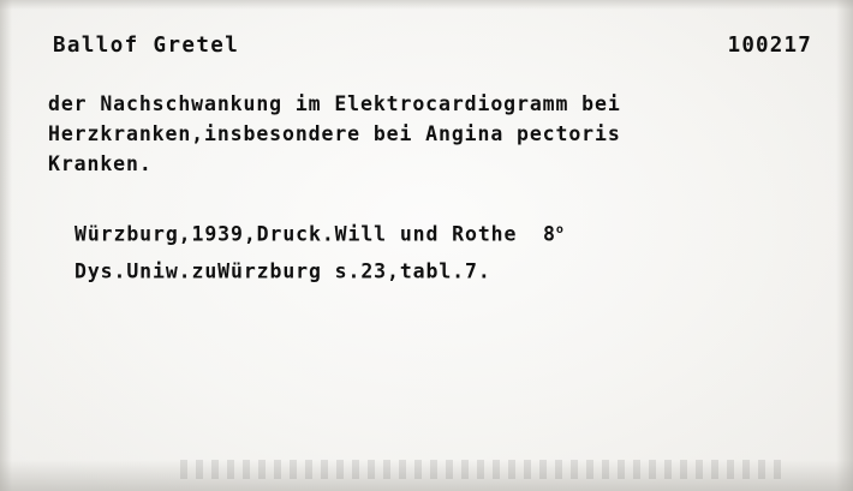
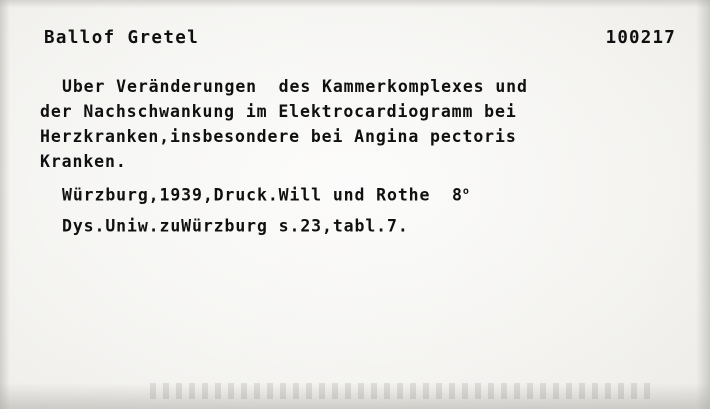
  Ballof Gretel
  100217
+ Uber Veränderungen des Kammerkomplexes und
  der Nachschwankung im Elektrocardiogramm bei
  Herzkranken,insbesondere bei Angina pectoris
  Kranken.
  Würzburg,1939,Druck.Will und Rothe 8o
  Dys.Uniw.zuWürzburg s.23,tabl.7.
